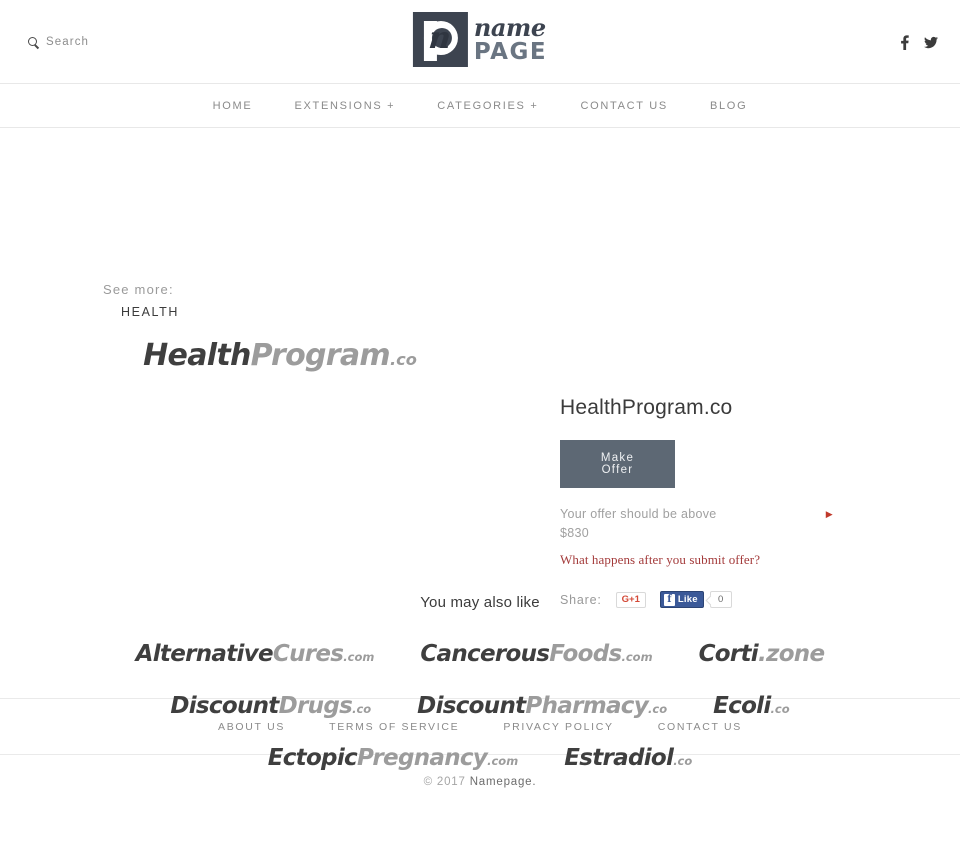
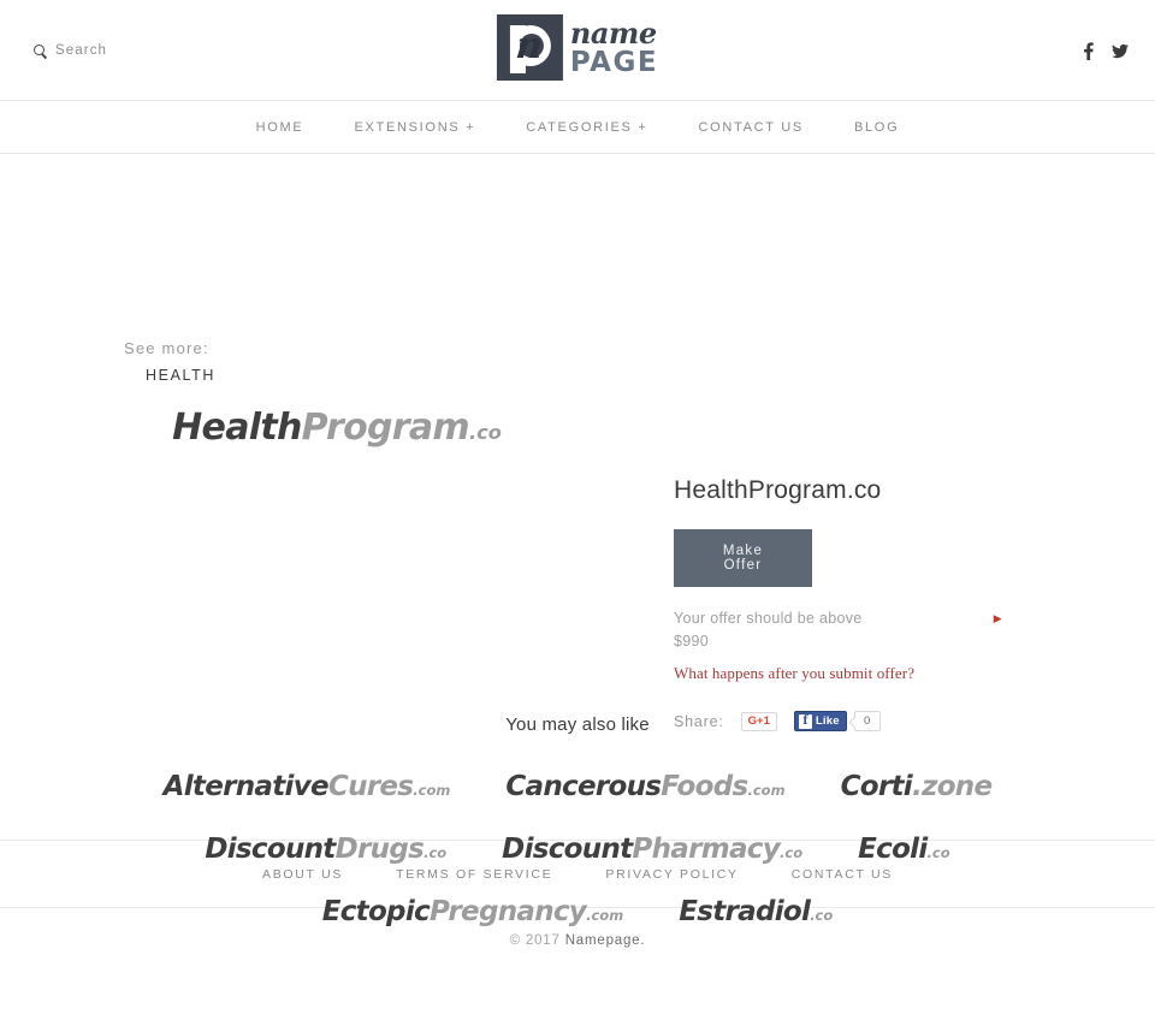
  Search
  name
  PAGE
  HOME
  EXTENSIONS +
  CATEGORIES +
  CONTACT US
  BLOG
  See more:
  HEALTH
  HealthProgram.co
  HealthProgram.co
  Make Offer
  Your offer should be above
- $830
+ $990
  ▶
  What happens after you submit offer?
  Share:
  G+1
  f
  Like
  0
  You may also like
  AlternativeCures.com
  CancerousFoods.com
  Corti.zone
  DiscountDrugs.co
  DiscountPharmacy.co
  Ecoli.co
  EctopicPregnancy.com
  Estradiol.co
  ABOUT US
  TERMS OF SERVICE
  PRIVACY POLICY
  CONTACT US
  © 2017
  Namepage.
